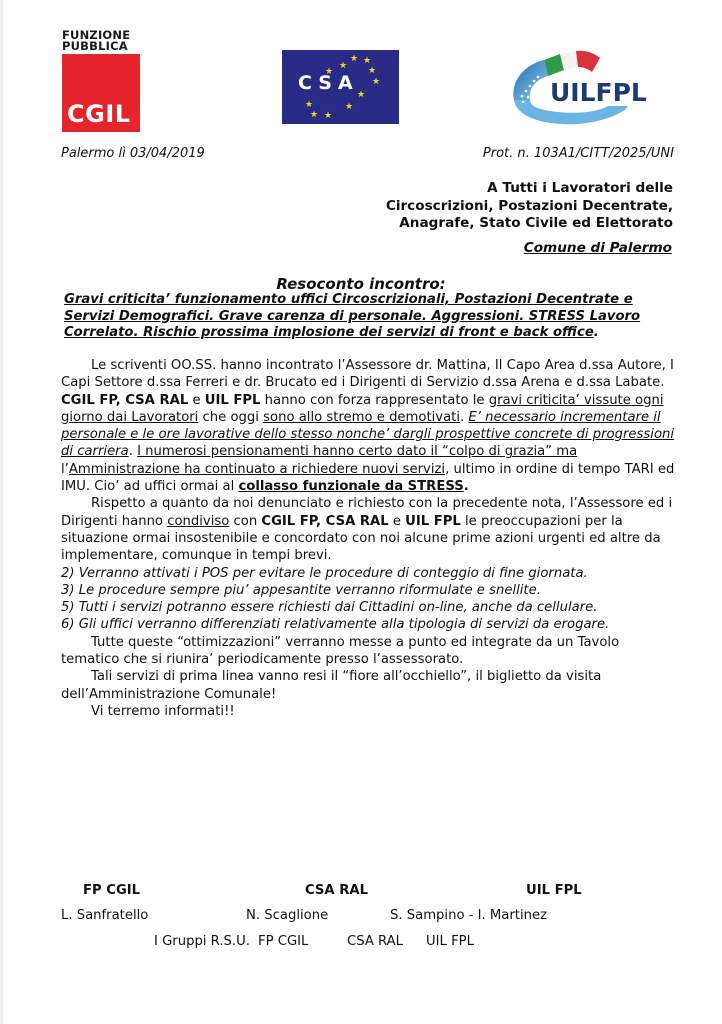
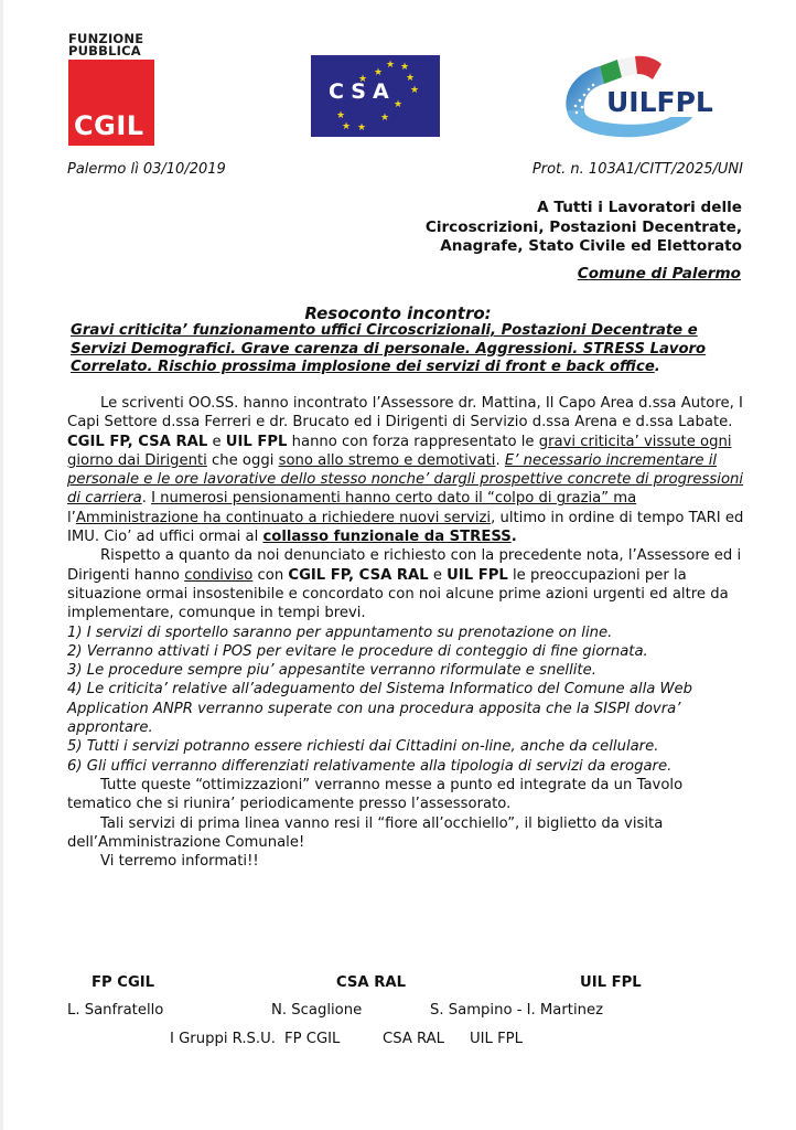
  FUNZIONE
  PUBBLICA
  CGIL
  ★
  ★
  ★
  ★
  ★
  ★
  ★
  ★
  ★
  ★
  ★
  CSA
  UILFPL
- Palermo lì 03/04/2019
+ Palermo lì 03/10/2019
  Prot. n. 103A1/CITT/2025/UNI
  A Tutti i Lavoratori delle
  Circoscrizioni, Postazioni Decentrate,
  Anagrafe, Stato Civile ed Elettorato
  Comune di Palermo
  Resoconto incontro:
  Gravi criticita’ funzionamento uffici Circoscrizionali, Postazioni Decentrate e Servizi Demografici. Grave carenza di personale. Aggressioni. STRESS Lavoro Correlato. Rischio prossima implosione dei servizi di front e back office.
- Le scriventi OO.SS. hanno incontrato l’Assessore dr. Mattina, Il Capo Area d.ssa Autore, I Capi Settore d.ssa Ferreri e dr. Brucato ed i Dirigenti di Servizio d.ssa Arena e d.ssa Labate. CGIL FP, CSA RAL e UIL FPL hanno con forza rappresentato le gravi criticita’ vissute ogni giorno dai Lavoratori che oggi sono allo stremo e demotivati. E’ necessario incrementare il personale e le ore lavorative dello stesso nonche’ dargli prospettive concrete di progressioni di carriera. I numerosi pensionamenti hanno certo dato il “colpo di grazia” ma l’Amministrazione ha continuato a richiedere nuovi servizi, ultimo in ordine di tempo TARI ed IMU. Cio’ ad uffici ormai al collasso funzionale da STRESS.
+ Le scriventi OO.SS. hanno incontrato l’Assessore dr. Mattina, Il Capo Area d.ssa Autore, I Capi Settore d.ssa Ferreri e dr. Brucato ed i Dirigenti di Servizio d.ssa Arena e d.ssa Labate. CGIL FP, CSA RAL e UIL FPL hanno con forza rappresentato le gravi criticita’ vissute ogni giorno dai Dirigenti che oggi sono allo stremo e demotivati. E’ necessario incrementare il personale e le ore lavorative dello stesso nonche’ dargli prospettive concrete di progressioni di carriera. I numerosi pensionamenti hanno certo dato il “colpo di grazia” ma l’Amministrazione ha continuato a richiedere nuovi servizi, ultimo in ordine di tempo TARI ed IMU. Cio’ ad uffici ormai al collasso funzionale da STRESS.
  Rispetto a quanto da noi denunciato e richiesto con la precedente nota, l’Assessore ed i Dirigenti hanno condiviso con CGIL FP, CSA RAL e UIL FPL le preoccupazioni per la situazione ormai insostenibile e concordato con noi alcune prime azioni urgenti ed altre da implementare, comunque in tempi brevi.
+ 1) I servizi di sportello saranno per appuntamento su prenotazione on line.
  2) Verranno attivati i POS per evitare le procedure di conteggio di fine giornata.
  3) Le procedure sempre piu’ appesantite verranno riformulate e snellite.
+ 4) Le criticita’ relative all’adeguamento del Sistema Informatico del Comune alla Web Application ANPR verranno superate con una procedura apposita che la SISPI dovra’ approntare.
  5) Tutti i servizi potranno essere richiesti dai Cittadini on-line, anche da cellulare.
  6) Gli uffici verranno differenziati relativamente alla tipologia di servizi da erogare.
  Tutte queste “ottimizzazioni” verranno messe a punto ed integrate da un Tavolo tematico che si riunira’ periodicamente presso l’assessorato.
  Tali servizi di prima linea vanno resi il “fiore all’occhiello”, il biglietto da visita dell’Amministrazione Comunale!
  Vi terremo informati!!
  FP CGIL
  CSA RAL
  UIL FPL
  L. Sanfratello
  N. Scaglione
  S. Sampino - I. Martinez
  I Gruppi R.S.U.
  FP CGIL
  CSA RAL
  UIL FPL
